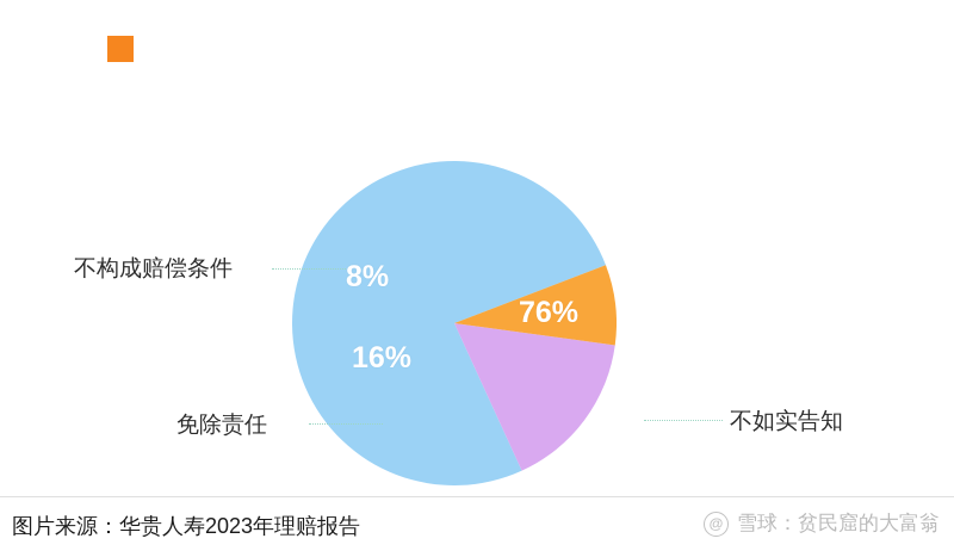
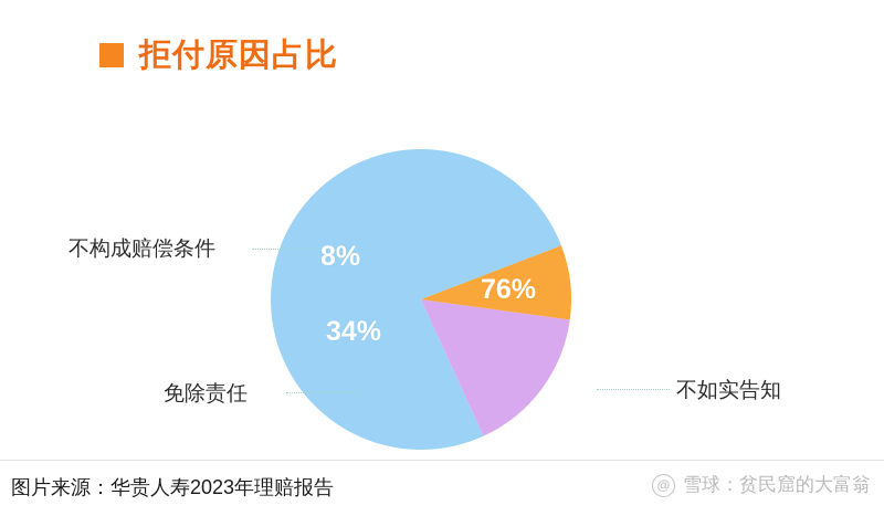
+ 拒付原因占比
  76%
- 16%
+ 34%
  8%
  不如实告知
  免除责任
  不构成赔偿条件
  图片来源：华贵人寿2023年理赔报告
  @
  雪球：贫民窟的大富翁
